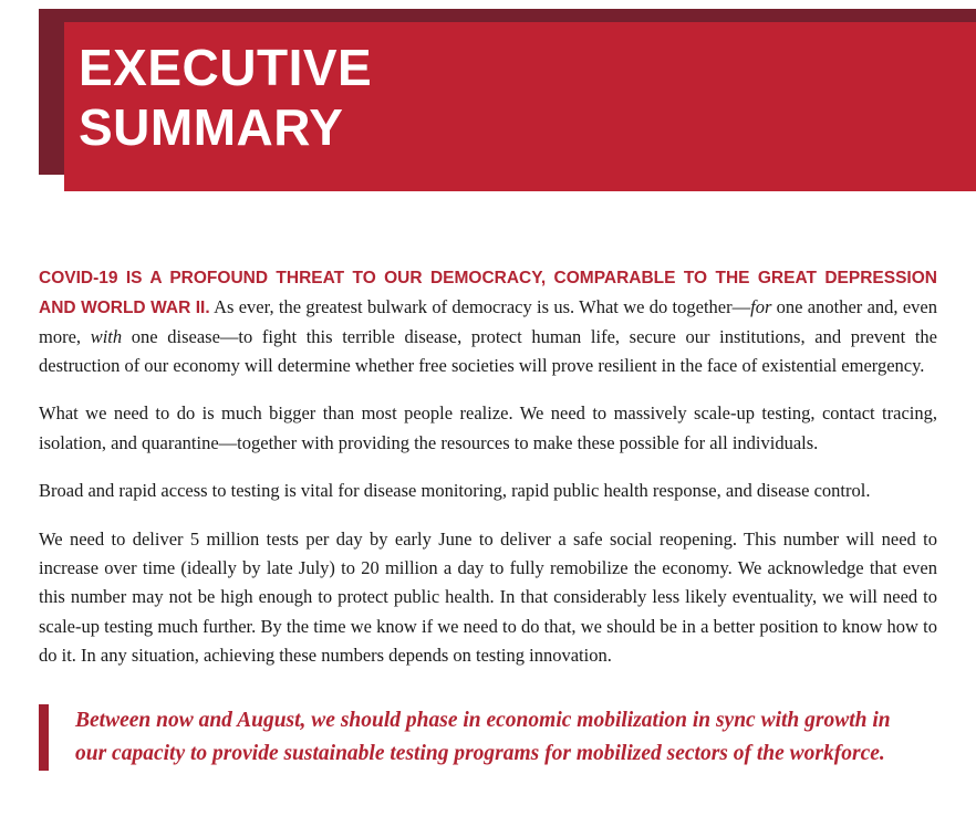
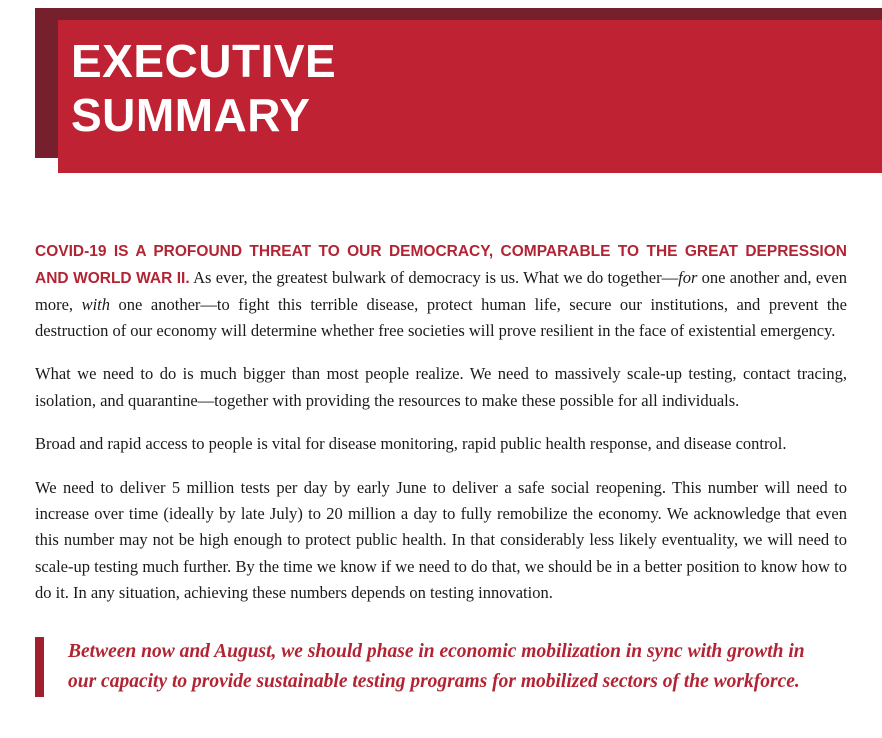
  EXECUTIVE
  SUMMARY
- COVID-19 IS A PROFOUND THREAT TO OUR DEMOCRACY, COMPARABLE TO THE GREAT DEPRESSION AND WORLD WAR II. As ever, the greatest bulwark of democracy is us. What we do together—for one another and, even more, with one disease—to fight this terrible disease, protect human life, secure our institutions, and prevent the destruction of our economy will determine whether free societies will prove resilient in the face of existential emergency.
+ COVID-19 IS A PROFOUND THREAT TO OUR DEMOCRACY, COMPARABLE TO THE GREAT DEPRESSION AND WORLD WAR II. As ever, the greatest bulwark of democracy is us. What we do together—for one another and, even more, with one another—to fight this terrible disease, protect human life, secure our institutions, and prevent the destruction of our economy will determine whether free societies will prove resilient in the face of existential emergency.
  What we need to do is much bigger than most people realize. We need to massively scale-up testing, contact tracing, isolation, and quarantine—together with providing the resources to make these possible for all individuals.
- Broad and rapid access to testing is vital for disease monitoring, rapid public health response, and disease control.
+ Broad and rapid access to people is vital for disease monitoring, rapid public health response, and disease control.
  We need to deliver 5 million tests per day by early June to deliver a safe social reopening. This number will need to increase over time (ideally by late July) to 20 million a day to fully remobilize the economy. We acknowledge that even this number may not be high enough to protect public health. In that considerably less likely eventuality, we will need to scale-up testing much further. By the time we know if we need to do that, we should be in a better position to know how to do it. In any situation, achieving these numbers depends on testing innovation.
  Between now and August, we should phase in economic mobilization in sync with growth in our capacity to provide sustainable testing programs for mobilized sectors of the workforce.
